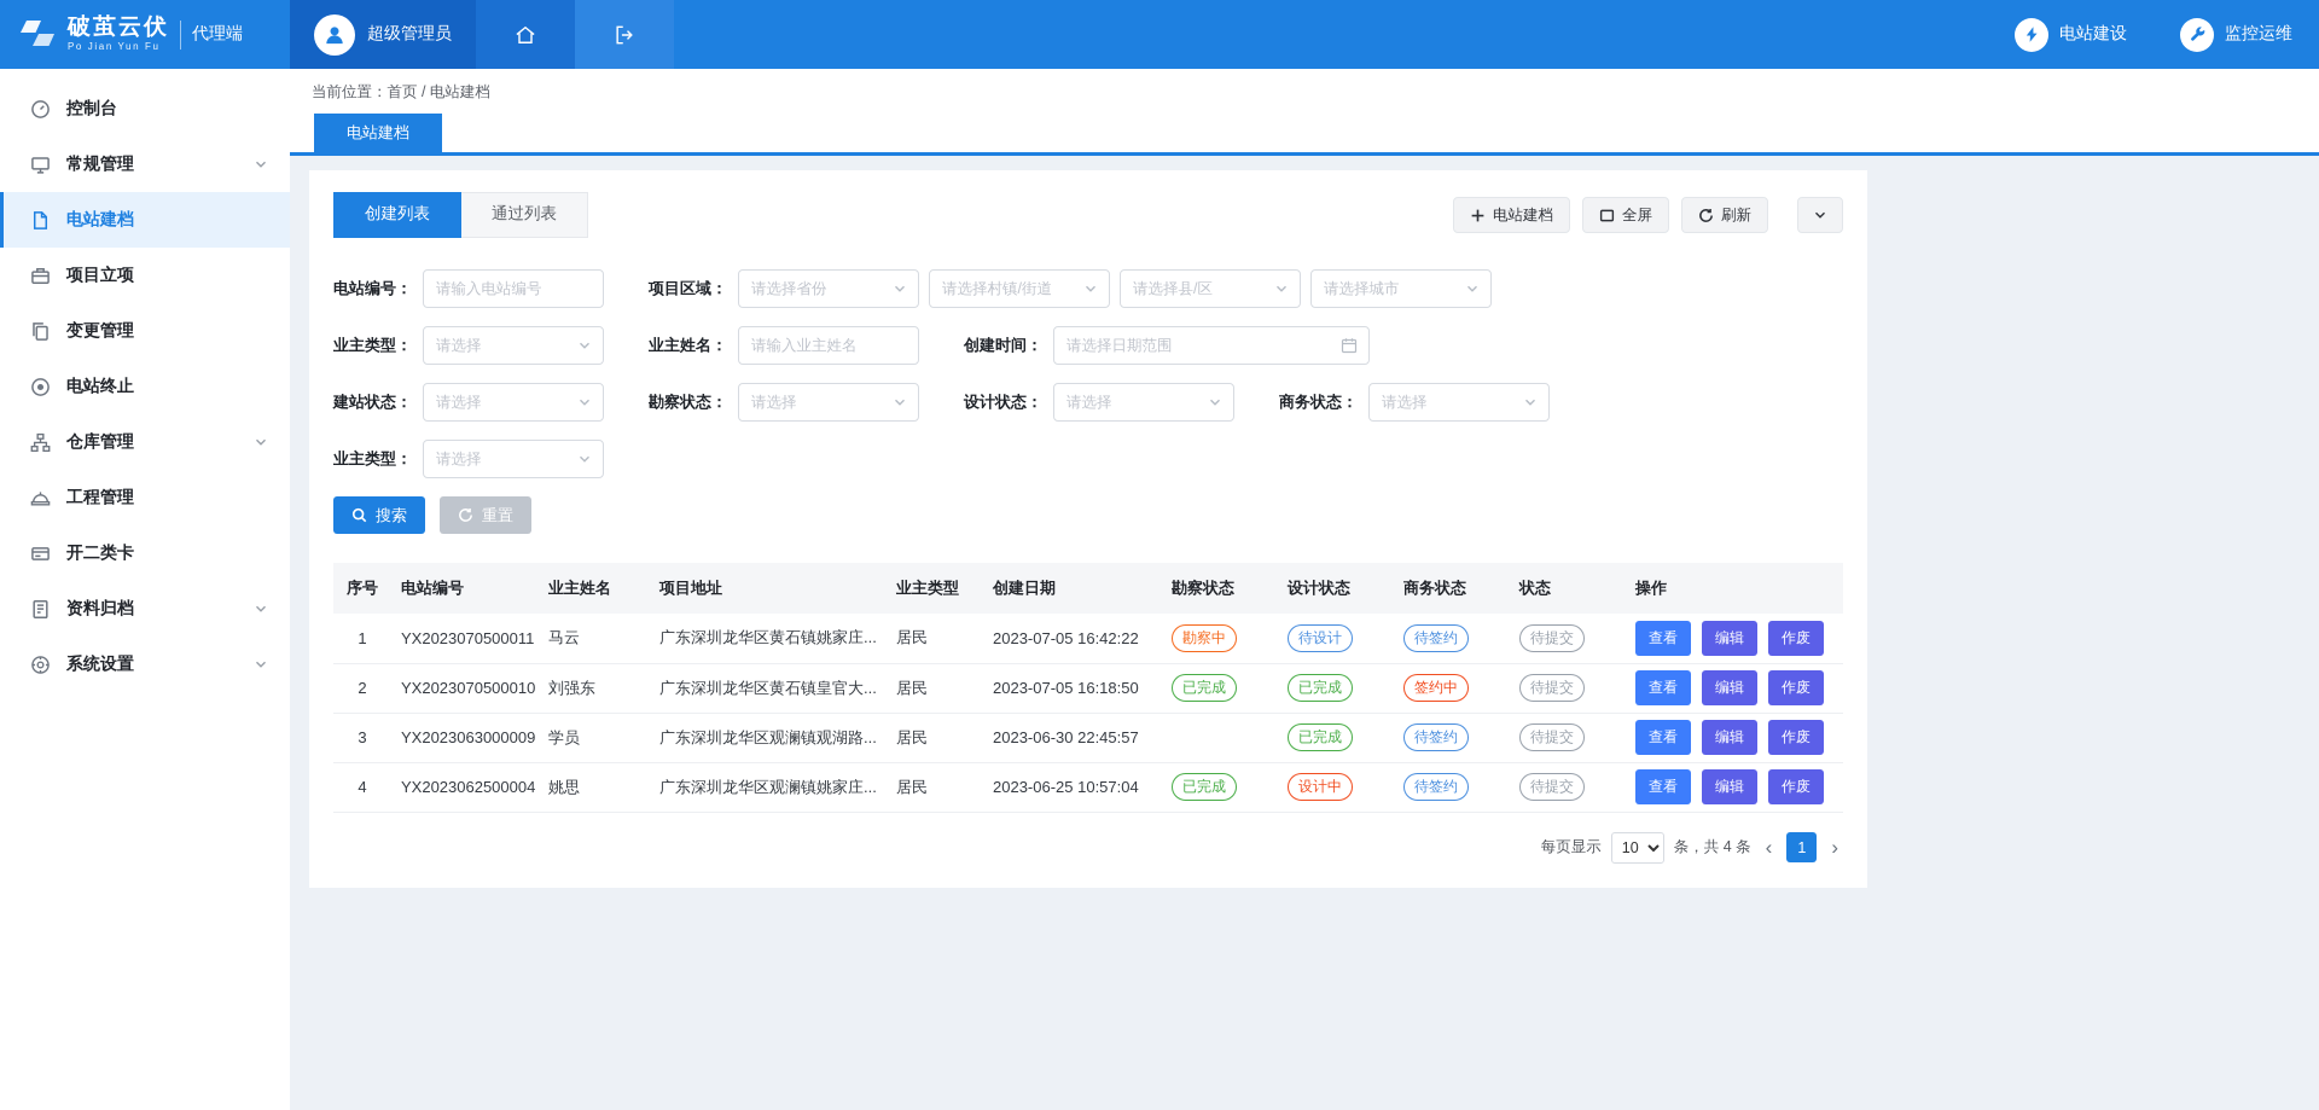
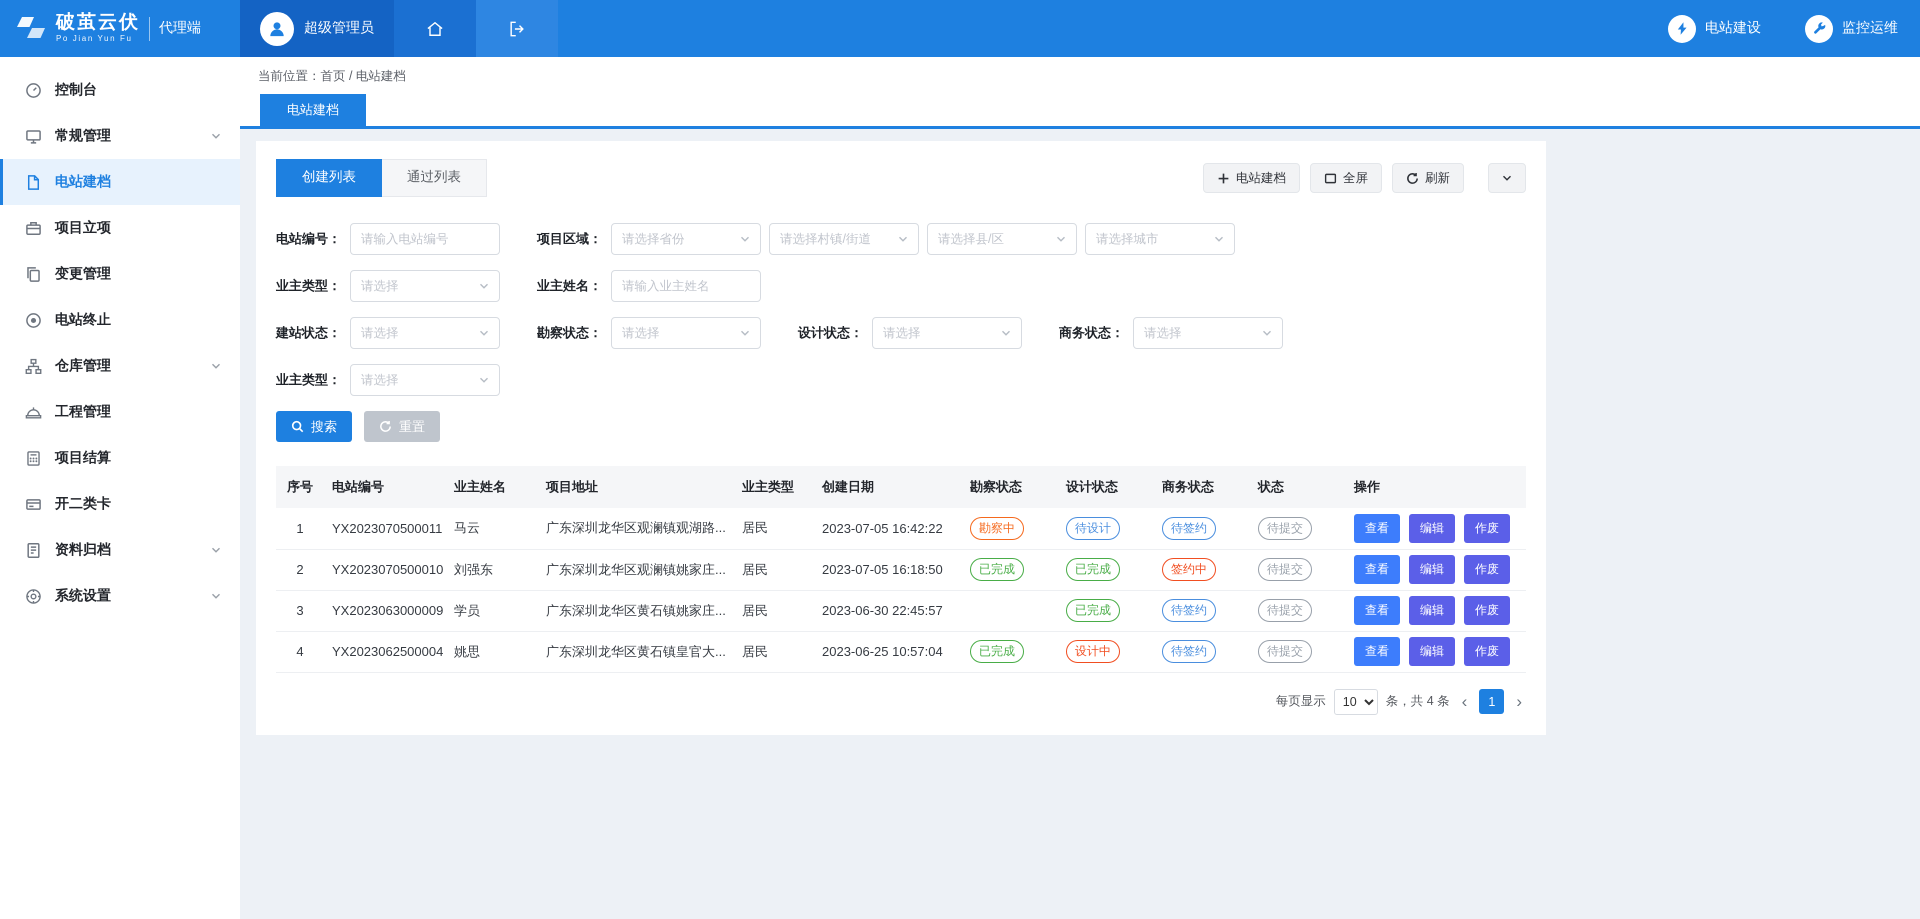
  破茧云伏
  Po Jian Yun Fu
  代理端
  超级管理员
  电站建设
  监控运维
  控制台
  常规管理
  电站建档
  项目立项
  变更管理
  电站终止
  仓库管理
  工程管理
+ 项目结算
  开二类卡
  资料归档
  系统设置
  当前位置：首页 / 电站建档
  电站建档
  创建列表
  通过列表
  电站建档
  全屏
  刷新
  电站编号：
  请输入电站编号
  项目区域：
  请选择省份
  请选择村镇/街道
  请选择县/区
  请选择城市
  业主类型：
  请选择
  业主姓名：
  请输入业主姓名
- 创建时间：
- 请选择日期范围
  建站状态：
  请选择
  勘察状态：
  请选择
  设计状态：
  请选择
  商务状态：
  请选择
  业主类型：
  请选择
  搜索
  重置
  序号	电站编号	业主姓名	项目地址	业主类型	创建日期	勘察状态	设计状态	商务状态	状态	操作
- 1	YX2023070500011	马云	广东深圳龙华区黄石镇姚家庄...	居民	2023-07-05 16:42:22	勘察中	待设计	待签约	待提交	查看 编辑 作废
+ 1	YX2023070500011	马云	广东深圳龙华区观澜镇观湖路...	居民	2023-07-05 16:42:22	勘察中	待设计	待签约	待提交	查看 编辑 作废
- 2	YX2023070500010	刘强东	广东深圳龙华区黄石镇皇官大...	居民	2023-07-05 16:18:50	已完成	已完成	签约中	待提交	查看 编辑 作废
+ 2	YX2023070500010	刘强东	广东深圳龙华区观澜镇姚家庄...	居民	2023-07-05 16:18:50	已完成	已完成	签约中	待提交	查看 编辑 作废
- 3	YX2023063000009	学员	广东深圳龙华区观澜镇观湖路...	居民	2023-06-30 22:45:57		已完成	待签约	待提交	查看 编辑 作废
+ 3	YX2023063000009	学员	广东深圳龙华区黄石镇姚家庄...	居民	2023-06-30 22:45:57		已完成	待签约	待提交	查看 编辑 作废
- 4	YX2023062500004	姚思	广东深圳龙华区观澜镇姚家庄...	居民	2023-06-25 10:57:04	已完成	设计中	待签约	待提交	查看 编辑 作废
+ 4	YX2023062500004	姚思	广东深圳龙华区黄石镇皇官大...	居民	2023-06-25 10:57:04	已完成	设计中	待签约	待提交	查看 编辑 作废
  每页显示
  10
  条，共 4 条
  ‹
  1
  ›
